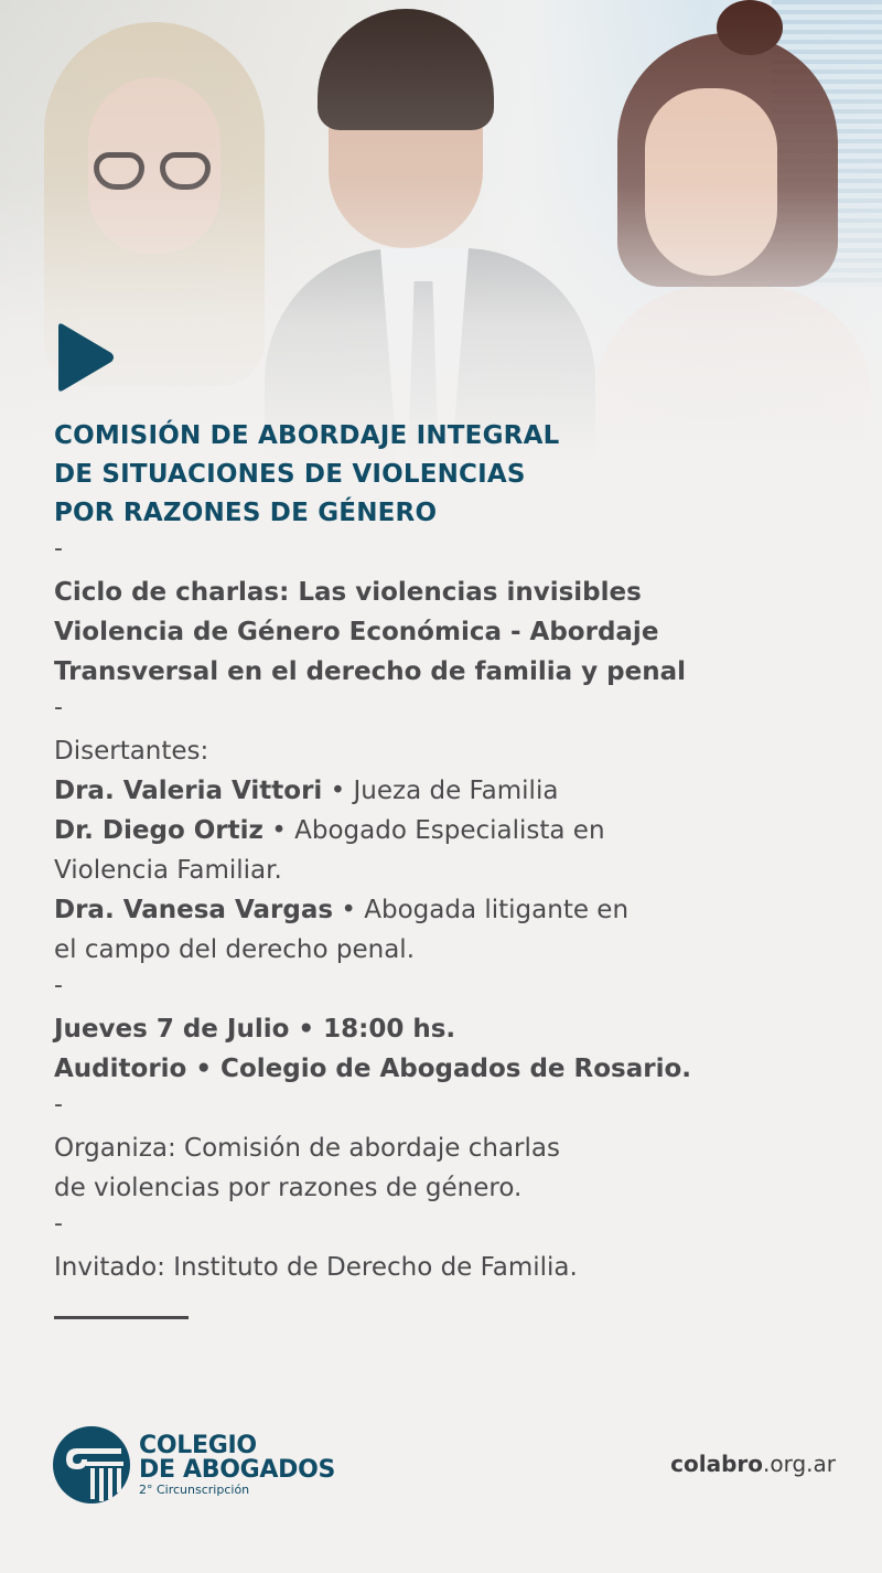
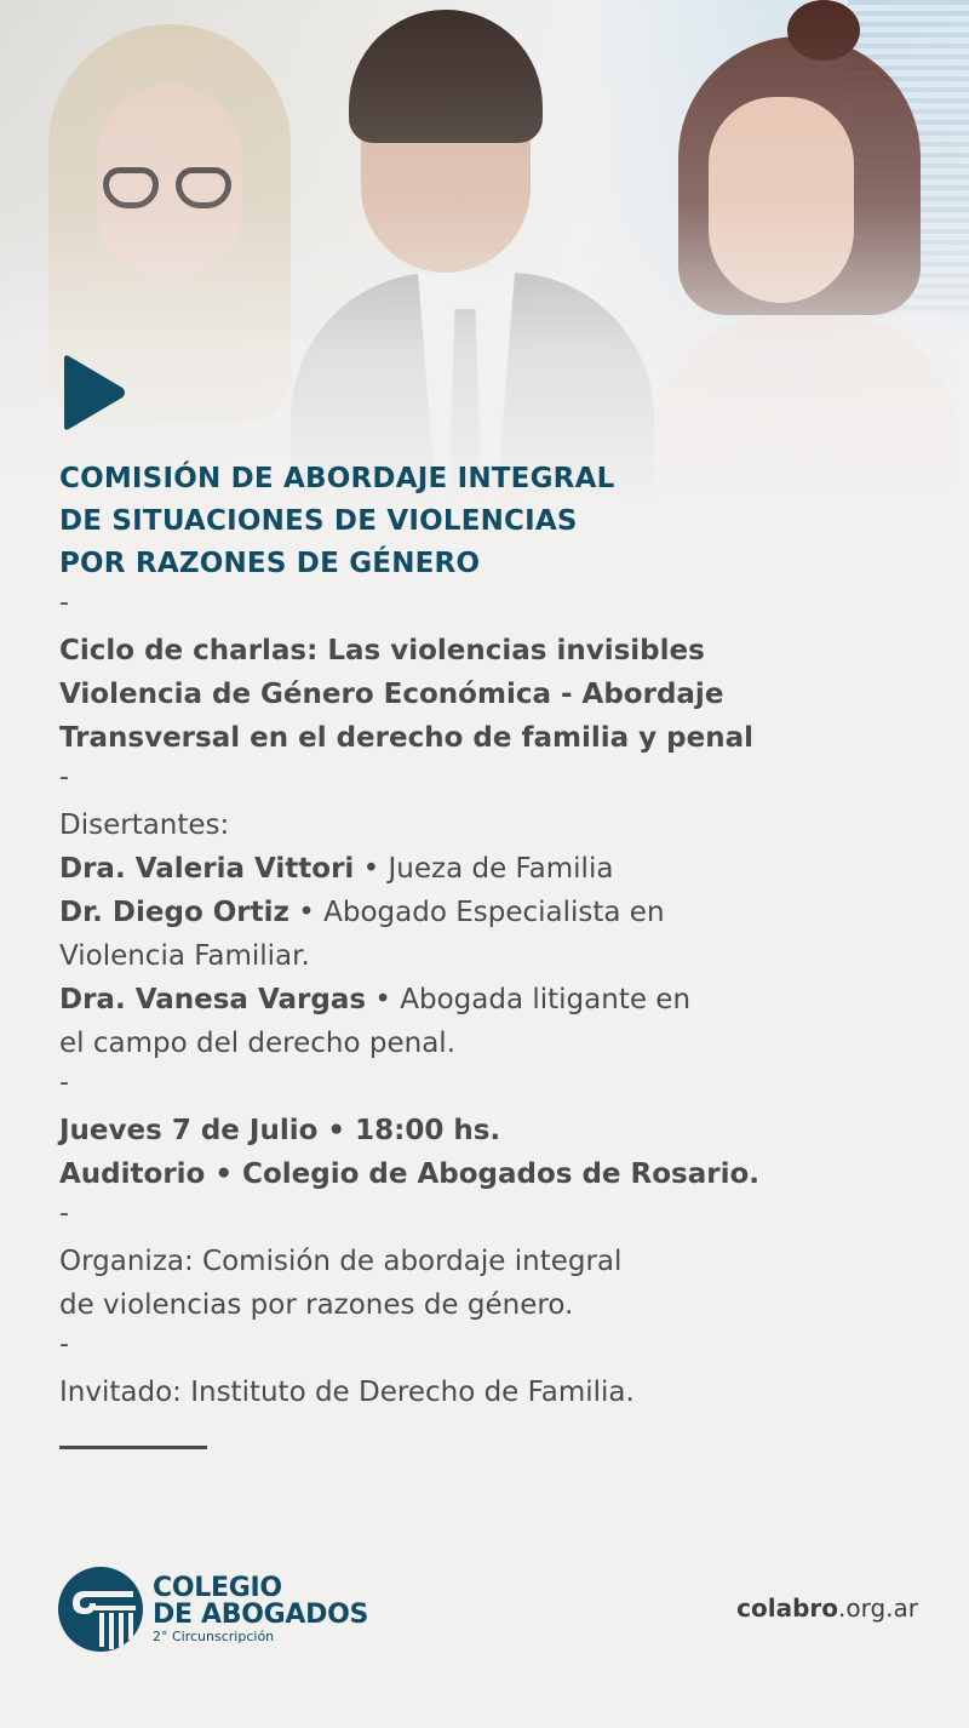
  COMISIÓN DE ABORDAJE INTEGRAL
  DE SITUACIONES DE VIOLENCIAS
  POR RAZONES DE GÉNERO
  -
  Ciclo de charlas: Las violencias invisibles
  Violencia de Género Económica - Abordaje
  Transversal en el derecho de familia y penal
  -
  Disertantes:
  Dra. Valeria Vittori • Jueza de Familia
  Dr. Diego Ortiz • Abogado Especialista en
  Violencia Familiar.
  Dra. Vanesa Vargas • Abogada litigante en
  el campo del derecho penal.
  -
  Jueves 7 de Julio • 18:00 hs.
  Auditorio • Colegio de Abogados de Rosario.
  -
- Organiza: Comisión de abordaje charlas
+ Organiza: Comisión de abordaje integral
  de violencias por razones de género.
  -
  Invitado: Instituto de Derecho de Familia.
  COLEGIO
  DE ABOGADOS
  2° Circunscripción
  colabro.org.ar
